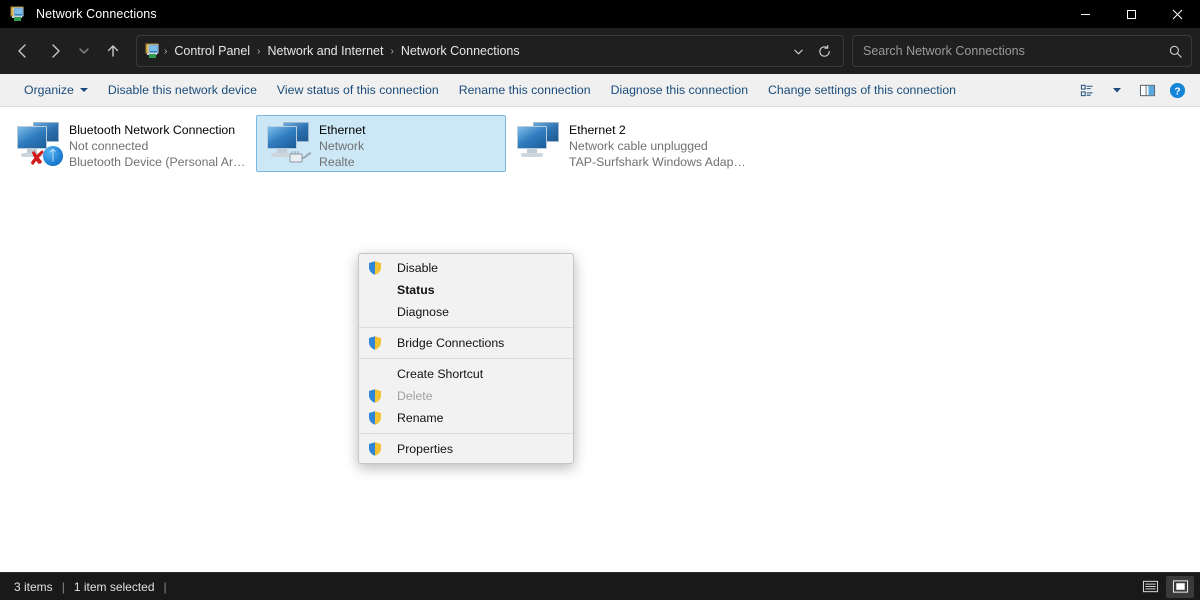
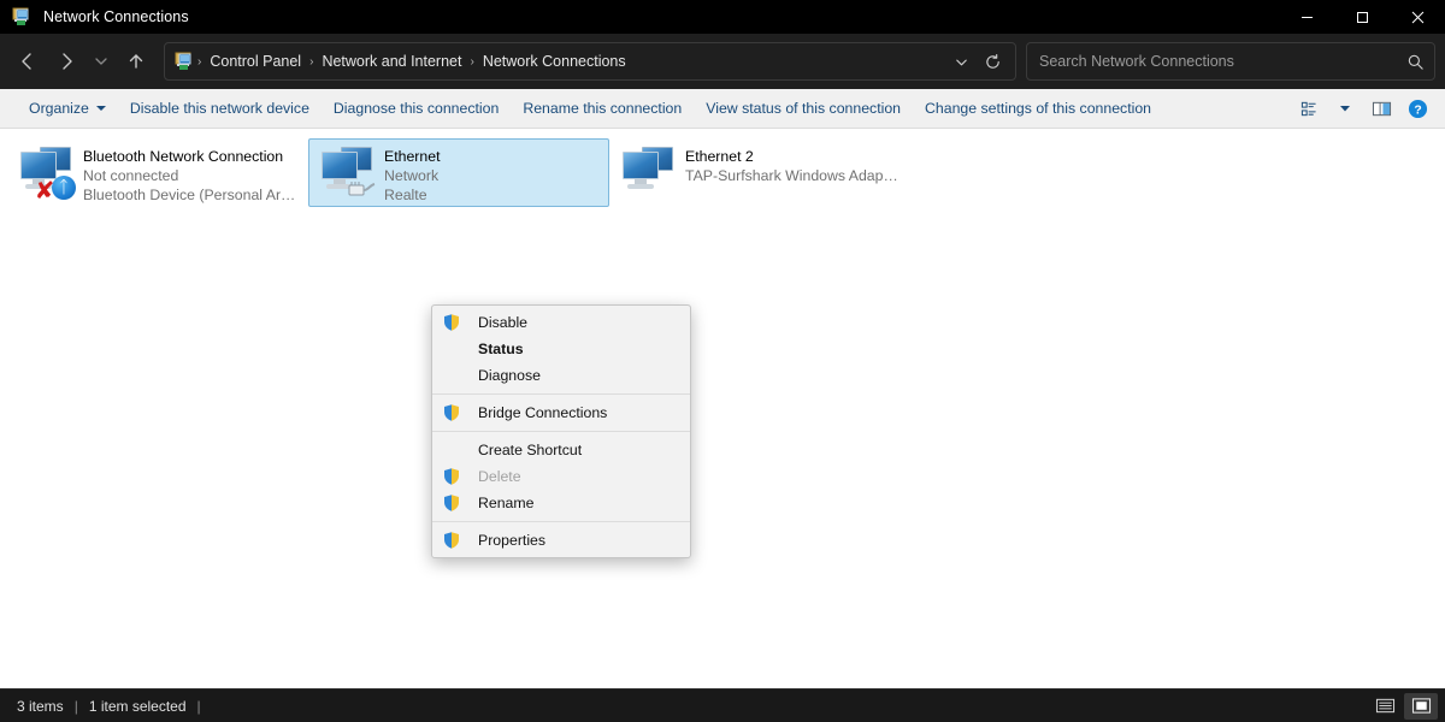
  Network Connections
  ›
  Control Panel
  ›
  Network and Internet
  ›
  Network Connections
  Search Network Connections
  Organize
  Disable this network device
- View status of this connection
+ Diagnose this connection
  Rename this connection
- Diagnose this connection
+ View status of this connection
  Change settings of this connection
  ?
  ✘
  ᛏ
  Bluetooth Network Connection
  Not connected
  Bluetooth Device (Personal Area
  Ethernet
  Network
  Realte
  Ethernet 2
- Network cable unplugged
  TAP-Surfshark Windows Adapter
  Disable
  Status
  Diagnose
  Bridge Connections
  Create Shortcut
  Delete
  Rename
  Properties
  3 items
  |
  1 item selected
  |
